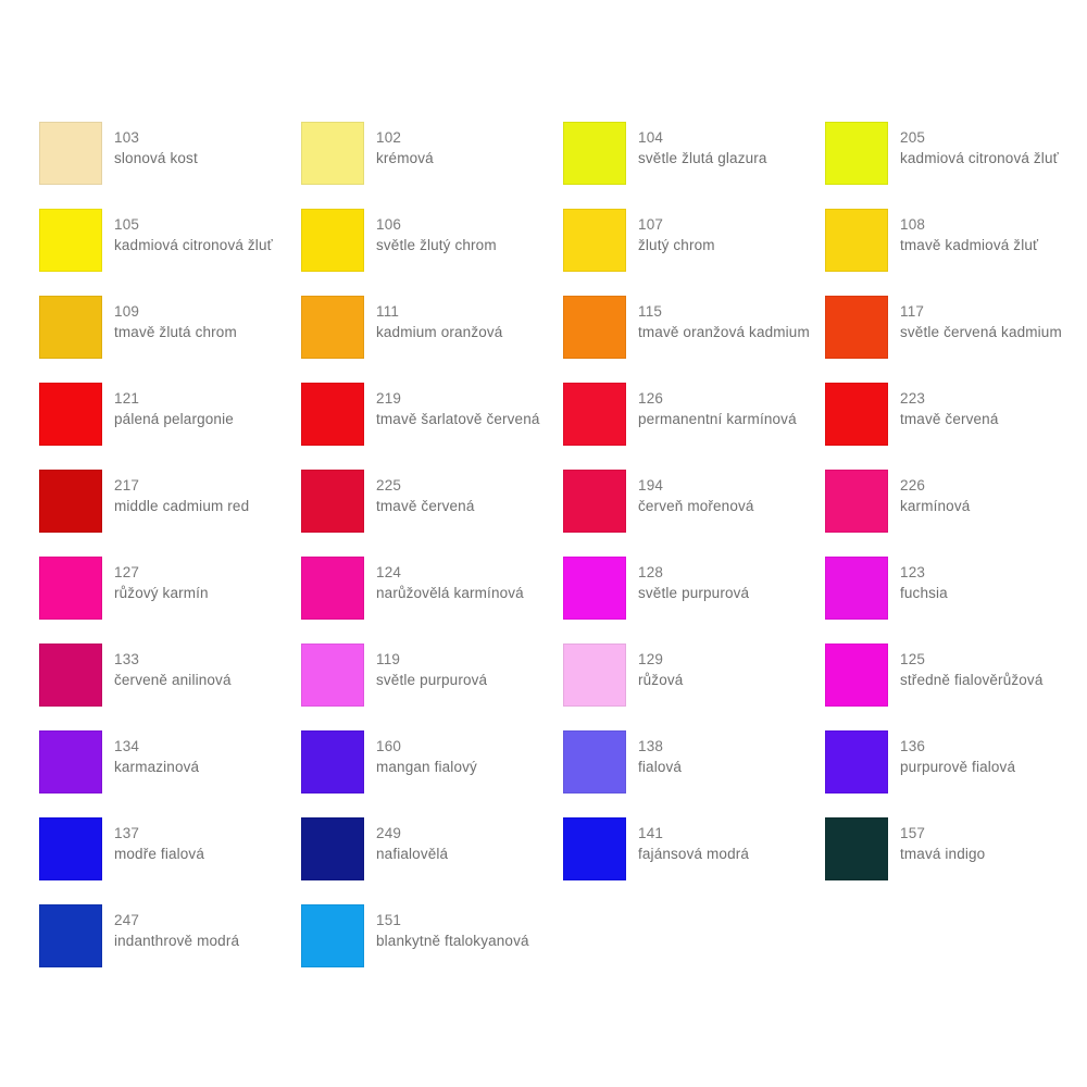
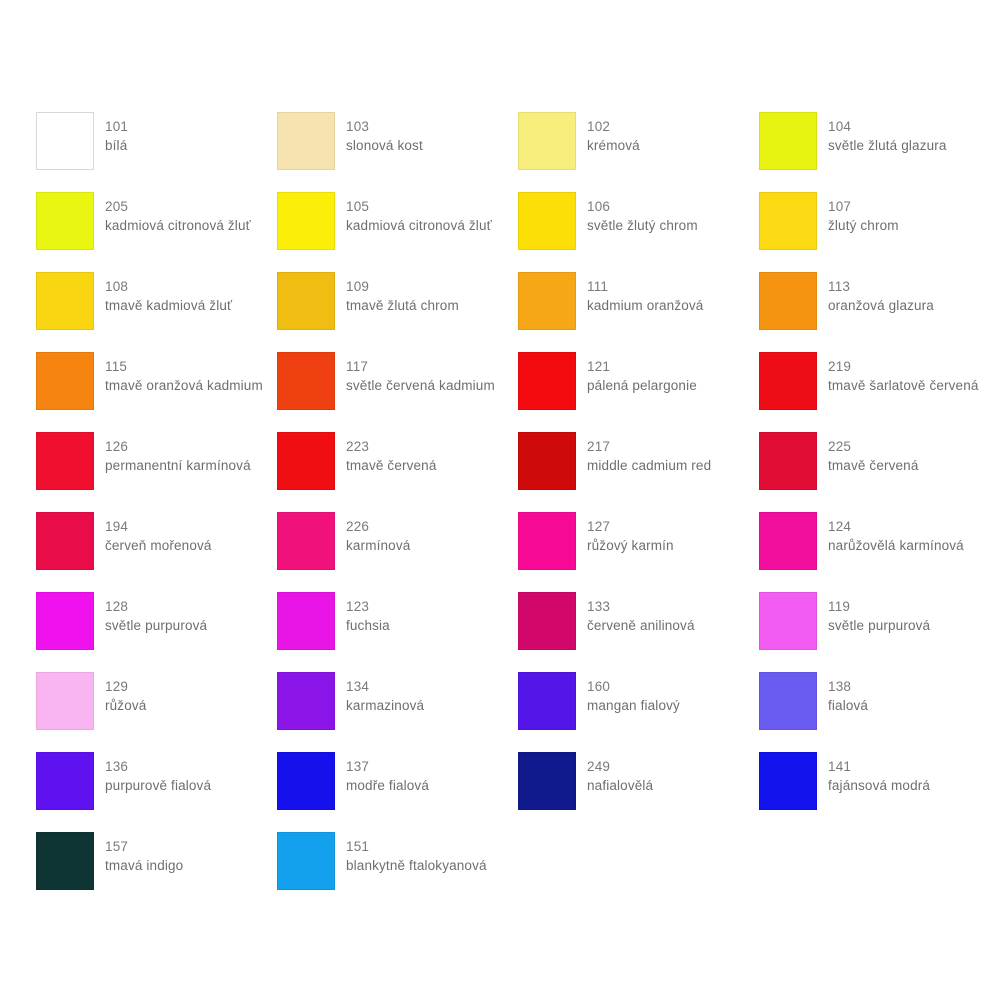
+ 101
+ bílá
  103
  slonová kost
  102
  krémová
  104
  světle žlutá glazura
  205
  kadmiová citronová žluť
  105
  kadmiová citronová žluť
  106
  světle žlutý chrom
  107
  žlutý chrom
  108
  tmavě kadmiová žluť
  109
  tmavě žlutá chrom
  111
  kadmium oranžová
+ 113
+ oranžová glazura
  115
  tmavě oranžová kadmium
  117
  světle červená kadmium
  121
  pálená pelargonie
  219
  tmavě šarlatově červená
  126
  permanentní karmínová
  223
  tmavě červená
  217
  middle cadmium red
  225
  tmavě červená
  194
  červeň mořenová
  226
  karmínová
  127
  růžový karmín
  124
  narůžovělá karmínová
  128
  světle purpurová
  123
  fuchsia
  133
  červeně anilinová
  119
  světle purpurová
  129
  růžová
- 125
- středně fialověrůžová
  134
  karmazinová
  160
  mangan fialový
  138
  fialová
  136
  purpurově fialová
  137
  modře fialová
  249
  nafialovělá
  141
  fajánsová modrá
  157
  tmavá indigo
- 247
- indanthrově modrá
  151
  blankytně ftalokyanová
